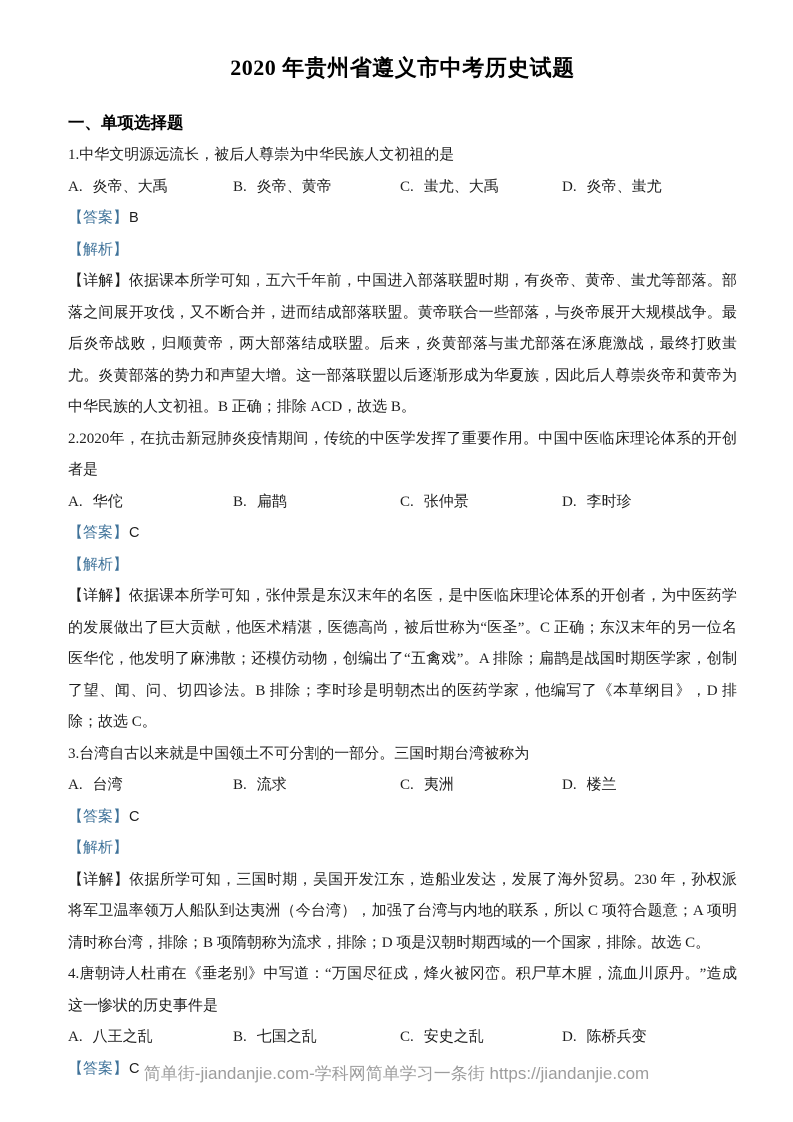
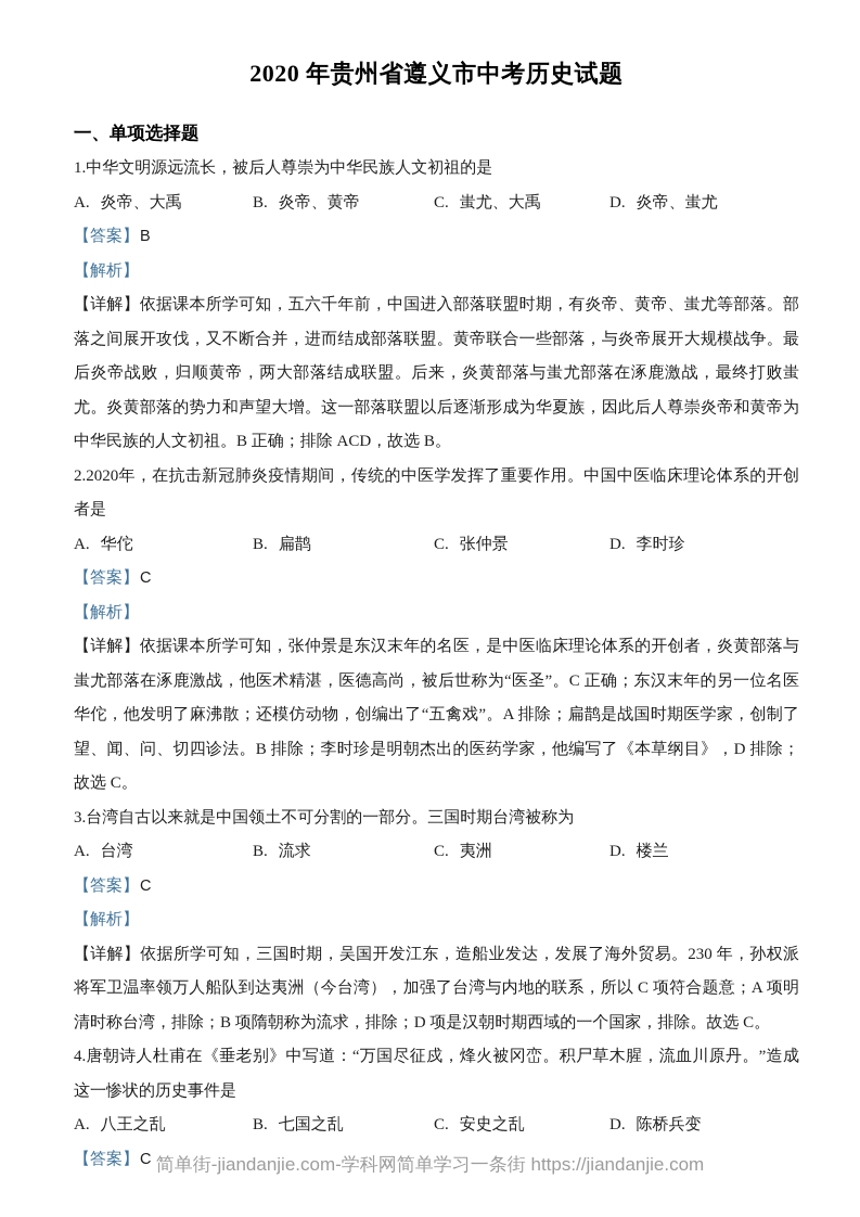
  2020 年贵州省遵义市中考历史试题
  一、单项选择题
  1.中华文明源远流长，被后人尊崇为中华民族人文初祖的是
  A. 炎帝、大禹
  B. 炎帝、黄帝
  C. 蚩尤、大禹
  D. 炎帝、蚩尤
  【答案】B
  【解析】
  【详解】依据课本所学可知，五六千年前，中国进入部落联盟时期，有炎帝、黄帝、蚩尤等部落。部落之间展开攻伐，又不断合并，进而结成部落联盟。黄帝联合一些部落，与炎帝展开大规模战争。最后炎帝战败，归顺黄帝，两大部落结成联盟。后来，炎黄部落与蚩尤部落在涿鹿激战，最终打败蚩尤。炎黄部落的势力和声望大增。这一部落联盟以后逐渐形成为华夏族，因此后人尊崇炎帝和黄帝为中华民族的人文初祖。B 正确；排除 ACD，故选 B。
  2.2020年，在抗击新冠肺炎疫情期间，传统的中医学发挥了重要作用。中国中医临床理论体系的开创者是
  A. 华佗
  B. 扁鹊
  C. 张仲景
  D. 李时珍
  【答案】C
  【解析】
- 【详解】依据课本所学可知，张仲景是东汉末年的名医，是中医临床理论体系的开创者，为中医药学的发展做出了巨大贡献，他医术精湛，医德高尚，被后世称为“医圣”。C 正确；东汉末年的另一位名医华佗，他发明了麻沸散；还模仿动物，创编出了“五禽戏”。A 排除；扁鹊是战国时期医学家，创制了望、闻、问、切四诊法。B 排除；李时珍是明朝杰出的医药学家，他编写了《本草纲目》，D 排除；故选 C。
+ 【详解】依据课本所学可知，张仲景是东汉末年的名医，是中医临床理论体系的开创者，炎黄部落与蚩尤部落在涿鹿激战，他医术精湛，医德高尚，被后世称为“医圣”。C 正确；东汉末年的另一位名医华佗，他发明了麻沸散；还模仿动物，创编出了“五禽戏”。A 排除；扁鹊是战国时期医学家，创制了望、闻、问、切四诊法。B 排除；李时珍是明朝杰出的医药学家，他编写了《本草纲目》，D 排除；故选 C。
  3.台湾自古以来就是中国领土不可分割的一部分。三国时期台湾被称为
  A. 台湾
  B. 流求
  C. 夷洲
  D. 楼兰
  【答案】C
  【解析】
  【详解】依据所学可知，三国时期，吴国开发江东，造船业发达，发展了海外贸易。230 年，孙权派将军卫温率领万人船队到达夷洲（今台湾），加强了台湾与内地的联系，所以 C 项符合题意；A 项明清时称台湾，排除；B 项隋朝称为流求，排除；D 项是汉朝时期西域的一个国家，排除。故选 C。
  4.唐朝诗人杜甫在《垂老别》中写道：“万国尽征戍，烽火被冈峦。积尸草木腥，流血川原丹。”造成这一惨状的历史事件是
  A. 八王之乱
  B. 七国之乱
  C. 安史之乱
  D. 陈桥兵变
  【答案】C
  简单街-jiandanjie.com-学科网简单学习一条街 https://jiandanjie.com
